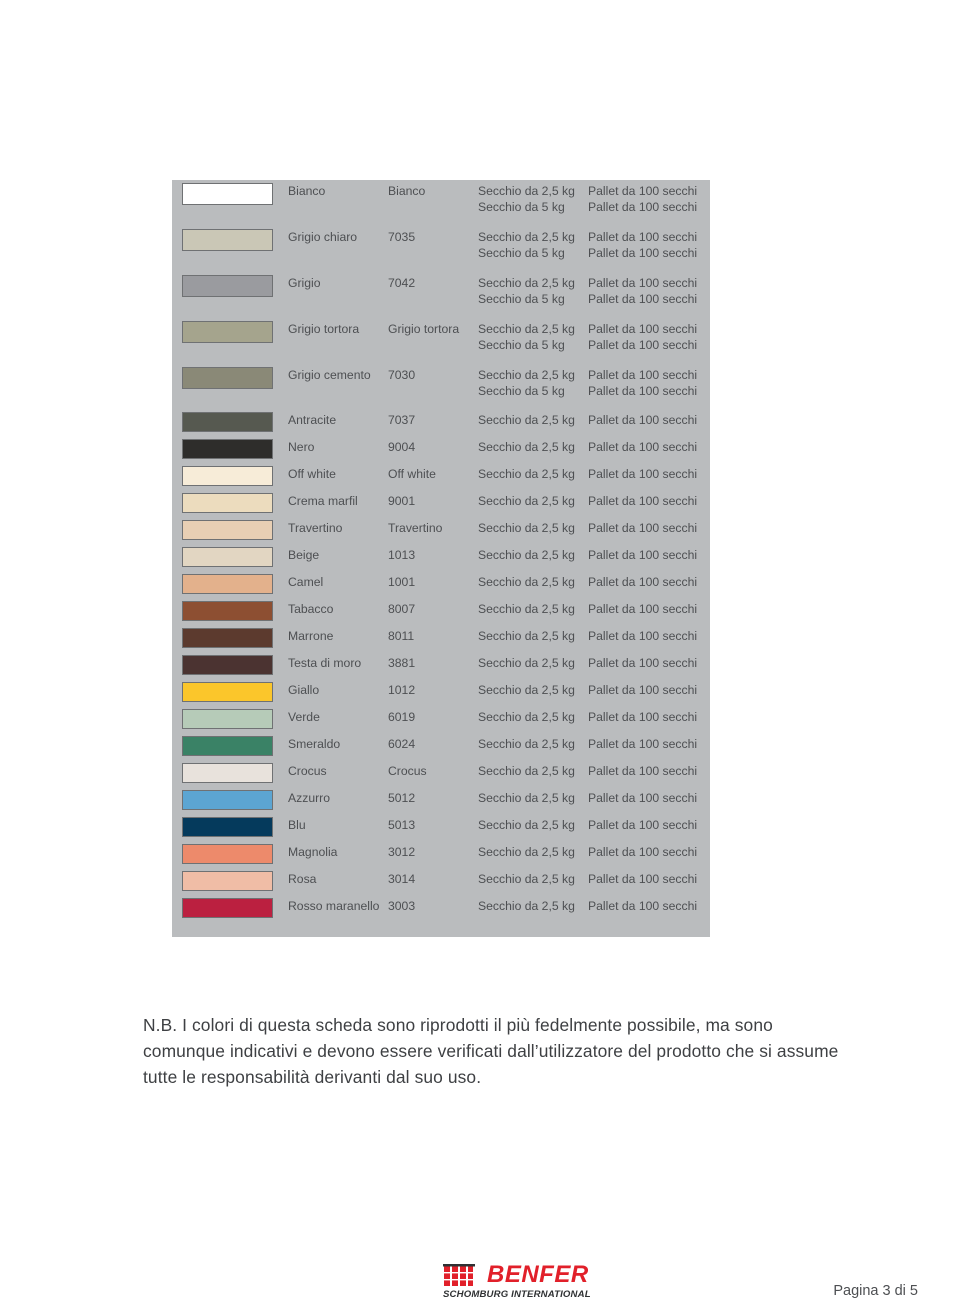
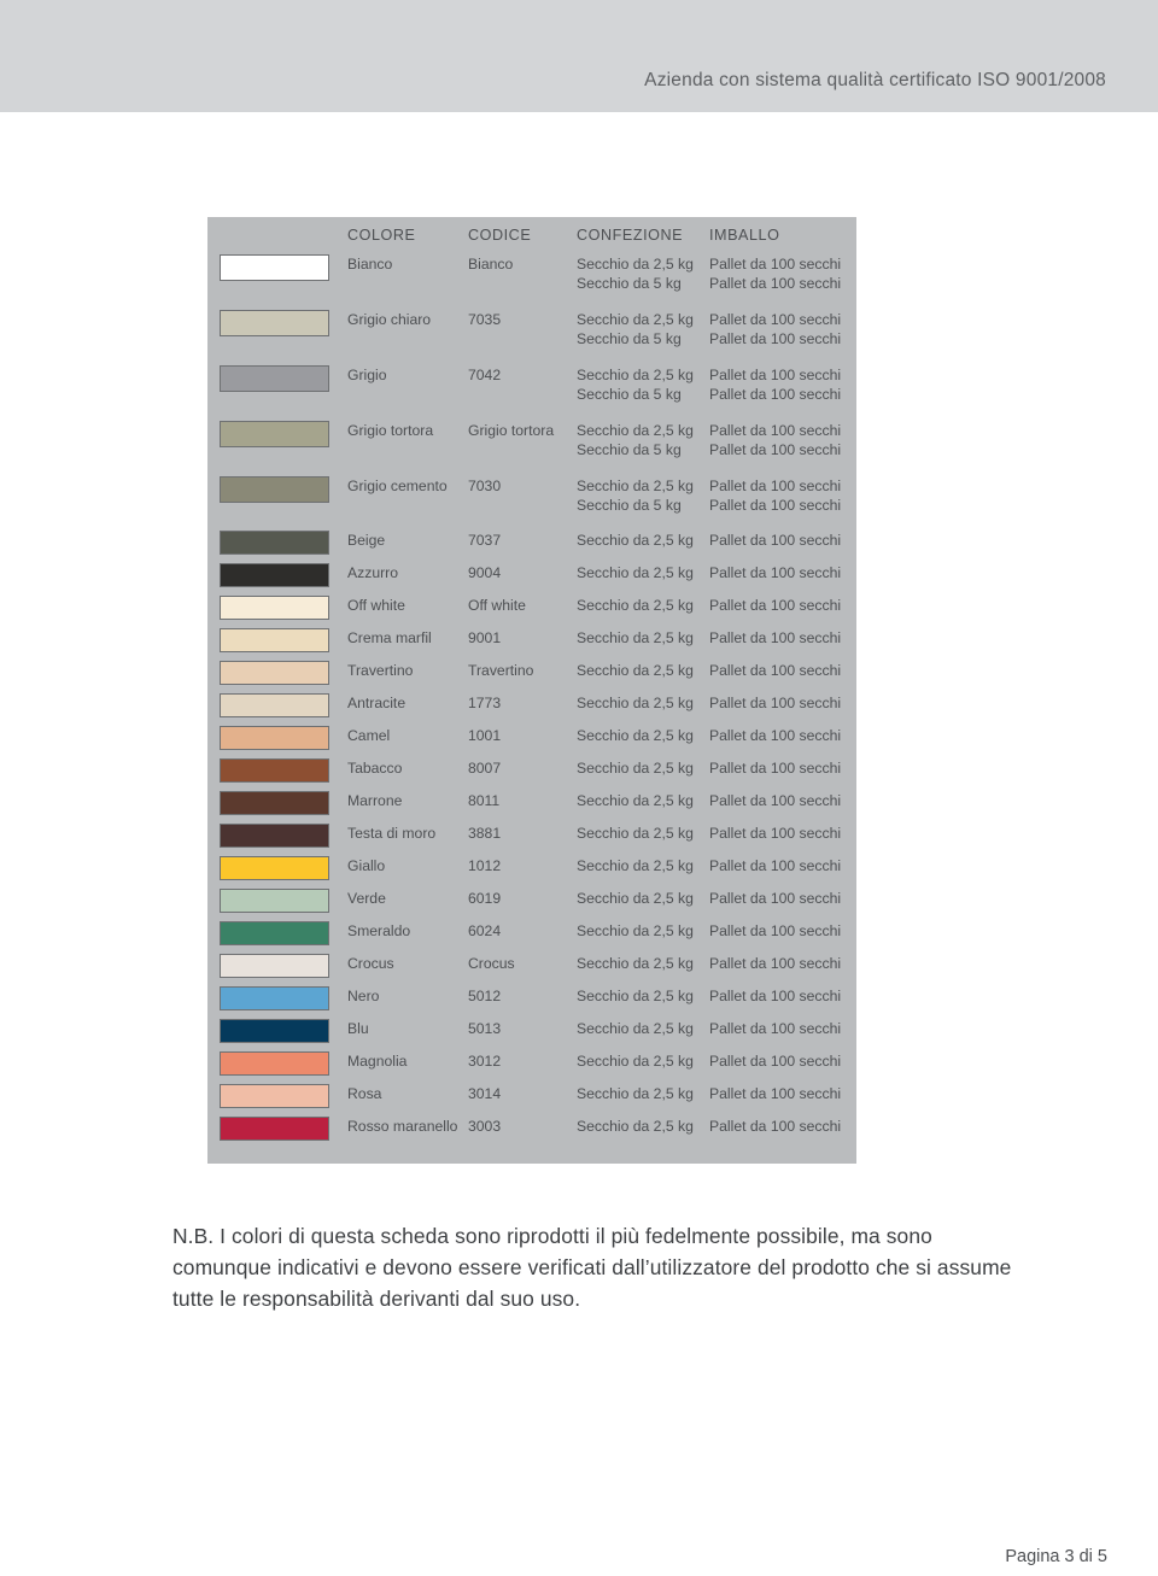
+ Azienda con sistema qualità certificato ISO 9001/2008
+ COLORE
+ CODICE
+ CONFEZIONE
+ IMBALLO
  Bianco
  Bianco
  Secchio da 2,5 kg
  Secchio da 5 kg
  Pallet da 100 secchi
  Pallet da 100 secchi
  Grigio chiaro
  7035
  Secchio da 2,5 kg
  Secchio da 5 kg
  Pallet da 100 secchi
  Pallet da 100 secchi
  Grigio
  7042
  Secchio da 2,5 kg
  Secchio da 5 kg
  Pallet da 100 secchi
  Pallet da 100 secchi
  Grigio tortora
  Grigio tortora
  Secchio da 2,5 kg
  Secchio da 5 kg
  Pallet da 100 secchi
  Pallet da 100 secchi
  Grigio cemento
  7030
  Secchio da 2,5 kg
  Secchio da 5 kg
  Pallet da 100 secchi
  Pallet da 100 secchi
- Antracite
+ Beige
  7037
  Secchio da 2,5 kg
  Pallet da 100 secchi
- Nero
+ Azzurro
  9004
  Secchio da 2,5 kg
  Pallet da 100 secchi
  Off white
  Off white
  Secchio da 2,5 kg
  Pallet da 100 secchi
  Crema marfil
  9001
  Secchio da 2,5 kg
  Pallet da 100 secchi
  Travertino
  Travertino
  Secchio da 2,5 kg
  Pallet da 100 secchi
- Beige
+ Antracite
- 1013
+ 1773
  Secchio da 2,5 kg
  Pallet da 100 secchi
  Camel
  1001
  Secchio da 2,5 kg
  Pallet da 100 secchi
  Tabacco
  8007
  Secchio da 2,5 kg
  Pallet da 100 secchi
  Marrone
  8011
  Secchio da 2,5 kg
  Pallet da 100 secchi
  Testa di moro
  3881
  Secchio da 2,5 kg
  Pallet da 100 secchi
  Giallo
  1012
  Secchio da 2,5 kg
  Pallet da 100 secchi
  Verde
  6019
  Secchio da 2,5 kg
  Pallet da 100 secchi
  Smeraldo
  6024
  Secchio da 2,5 kg
  Pallet da 100 secchi
  Crocus
  Crocus
  Secchio da 2,5 kg
  Pallet da 100 secchi
- Azzurro
+ Nero
  5012
  Secchio da 2,5 kg
  Pallet da 100 secchi
  Blu
  5013
  Secchio da 2,5 kg
  Pallet da 100 secchi
  Magnolia
  3012
  Secchio da 2,5 kg
  Pallet da 100 secchi
  Rosa
  3014
  Secchio da 2,5 kg
  Pallet da 100 secchi
  Rosso maranello
  3003
  Secchio da 2,5 kg
  Pallet da 100 secchi
  N.B. I colori di questa scheda sono riprodotti il più fedelmente possibile, ma sono comunque indicativi e devono essere verificati dall’utilizzatore del prodotto che si assume tutte le responsabilità derivanti dal suo uso.
- BENFER
- SCHOMBURG INTERNATIONAL
  Pagina 3 di 5
